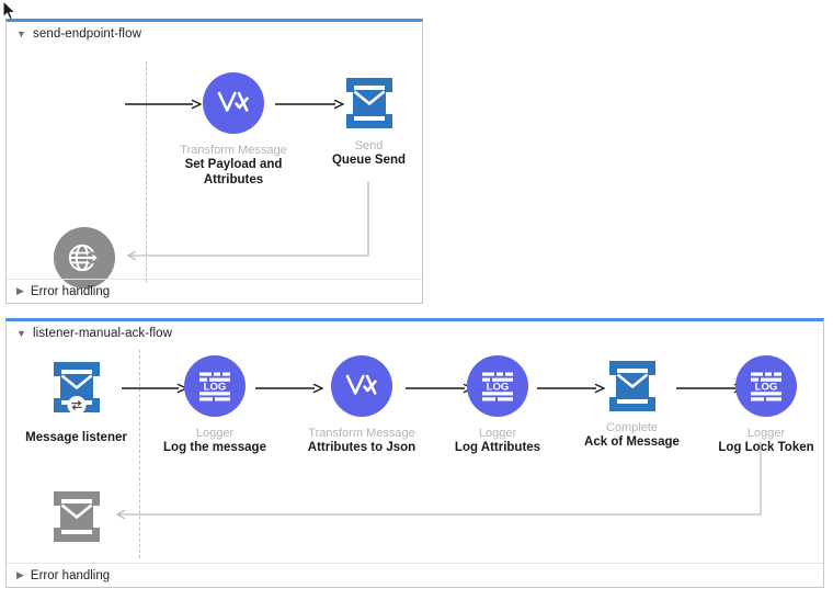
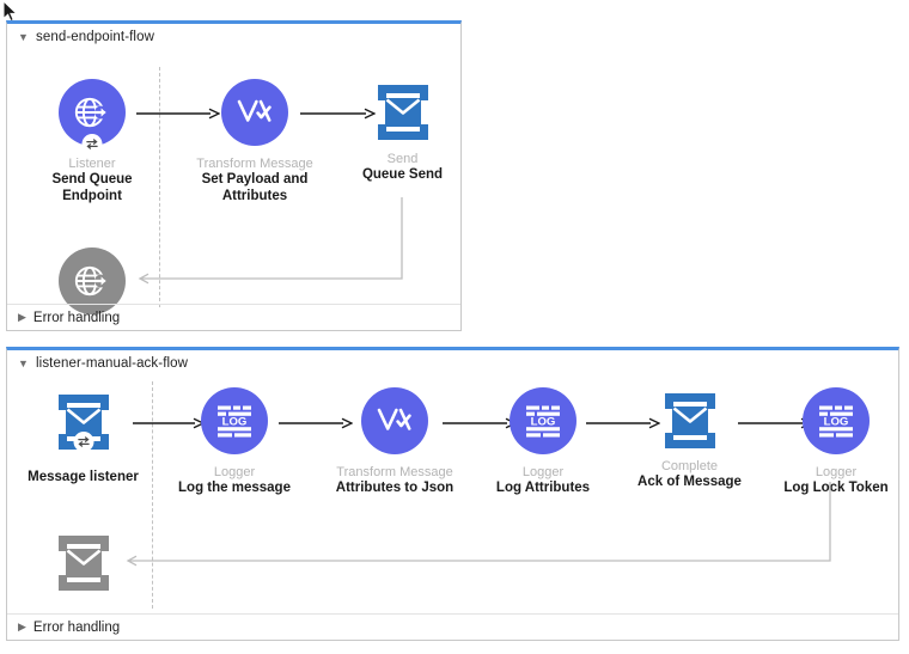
  send-endpoint-flow
+ Listener
+ Send Queue
+ Endpoint
  Transform Message
  Set Payload and
  Attributes
  Send
  Queue Send
  Error handling
  listener-manual-ack-flow
  Message listener
  LOG
  Logger
  Log the message
  Transform Message
  Attributes to Json
  LOG
  Logger
  Log Attributes
  Complete
  Ack of Message
  LOG
  Logger
  Log Lock Token
  Error handling
